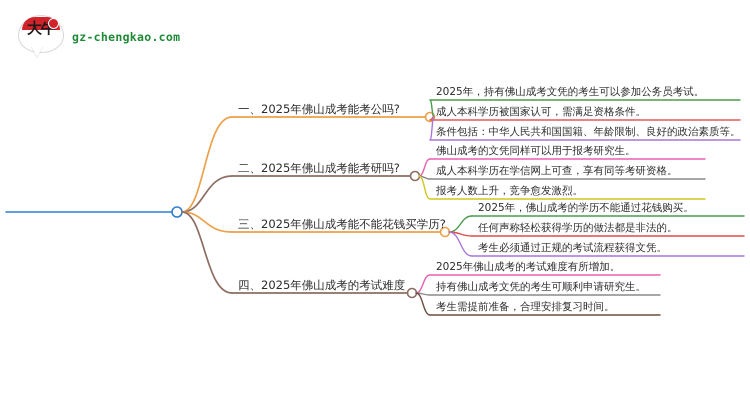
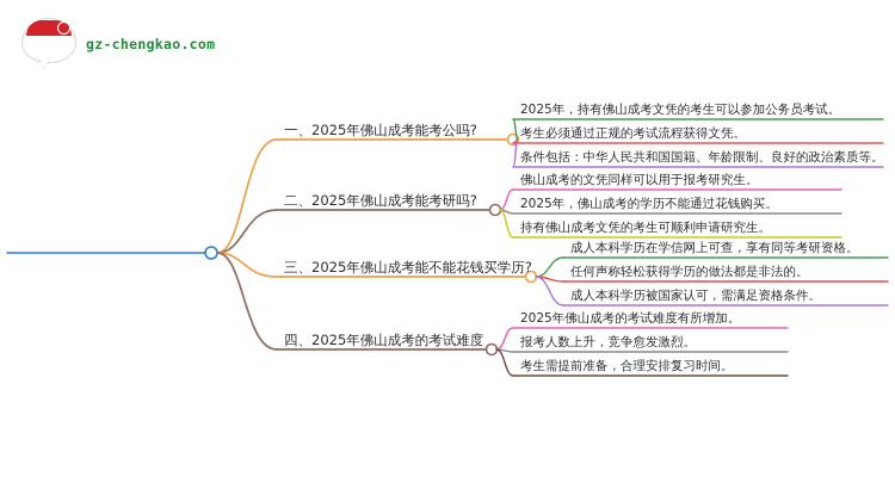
- 大牛
  gz-chengkao.com
  一、2025年佛山成考能考公吗?
  2025年，持有佛山成考文凭的考生可以参加公务员考试。
- 成人本科学历被国家认可，需满足资格条件。
+ 考生必须通过正规的考试流程获得文凭。
  条件包括：中华人民共和国国籍、年龄限制、良好的政治素质等。
  二、2025年佛山成考能考研吗?
  佛山成考的文凭同样可以用于报考研究生。
- 成人本科学历在学信网上可查，享有同等考研资格。
+ 2025年，佛山成考的学历不能通过花钱购买。
- 报考人数上升，竞争愈发激烈。
+ 持有佛山成考文凭的考生可顺利申请研究生。
  三、2025年佛山成考能不能花钱买学历?
- 2025年，佛山成考的学历不能通过花钱购买。
+ 成人本科学历在学信网上可查，享有同等考研资格。
  任何声称轻松获得学历的做法都是非法的。
- 考生必须通过正规的考试流程获得文凭。
+ 成人本科学历被国家认可，需满足资格条件。
  四、2025年佛山成考的考试难度
  2025年佛山成考的考试难度有所增加。
- 持有佛山成考文凭的考生可顺利申请研究生。
+ 报考人数上升，竞争愈发激烈。
  考生需提前准备，合理安排复习时间。
